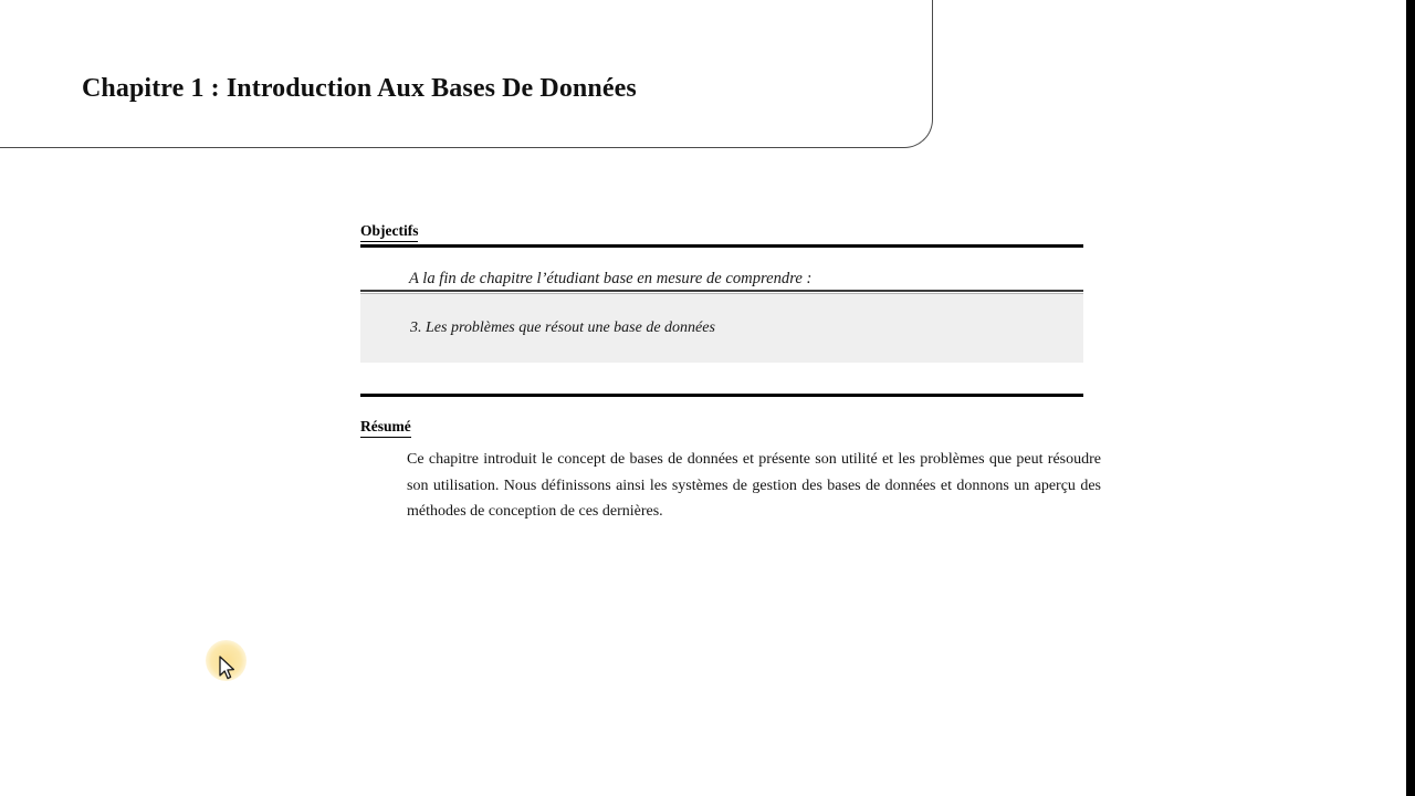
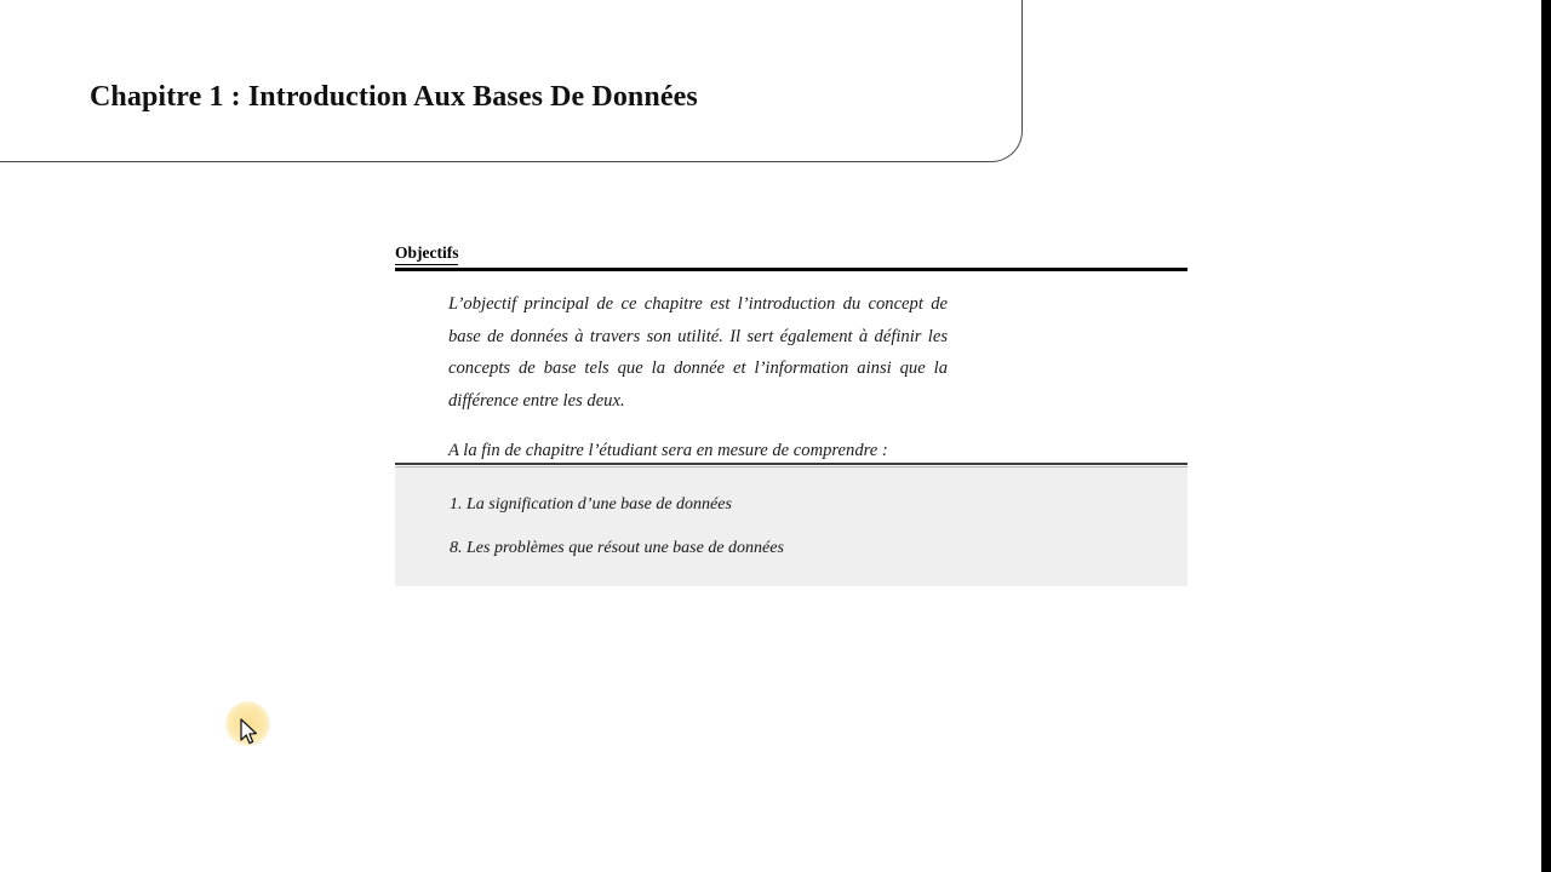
  Chapitre 1 : Introduction Aux Bases De Données
  Objectifs
+ L’objectif principal de ce chapitre est l’introduction du concept de base de données à travers son utilité. Il sert également à définir les concepts de base tels que la donnée et l’information ainsi que la différence entre les deux.
- A la fin de chapitre l’étudiant base en mesure de comprendre :
+ A la fin de chapitre l’étudiant sera en mesure de comprendre :
+ 1. La signification d’une base de données
- 3. Les problèmes que résout une base de données
+ 8. Les problèmes que résout une base de données
- Résumé
- Ce chapitre introduit le concept de bases de données et présente son utilité et les problèmes que peut résoudre son utilisation. Nous définissons ainsi les systèmes de gestion des bases de données et donnons un aperçu des méthodes de conception de ces dernières.
